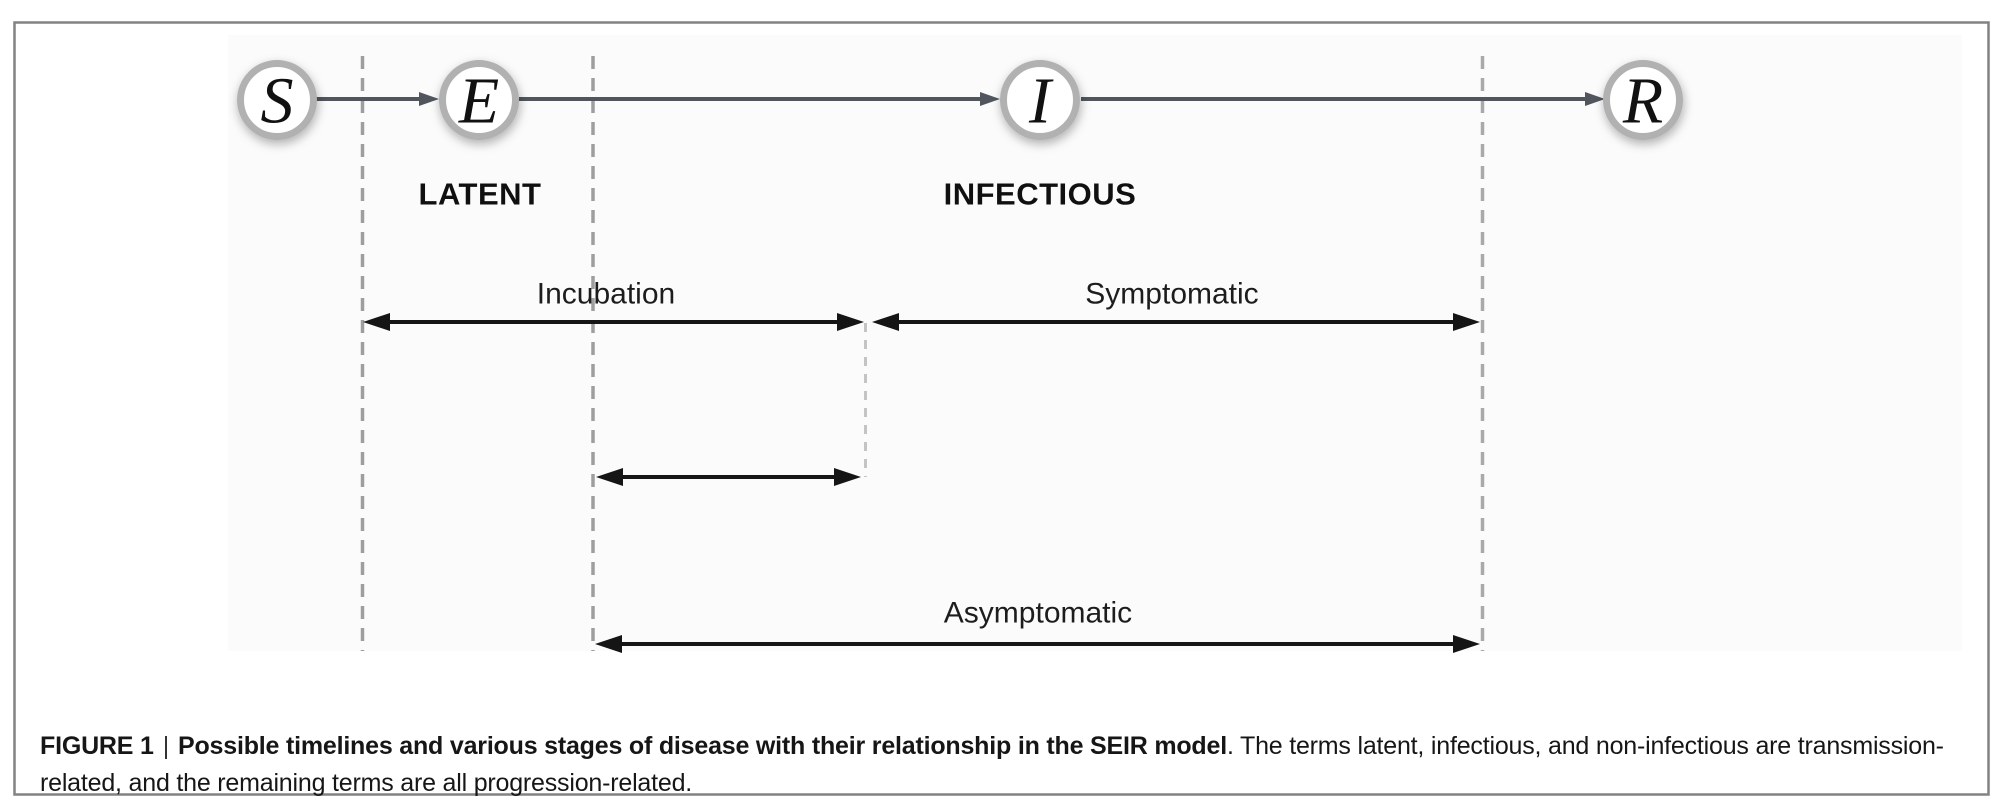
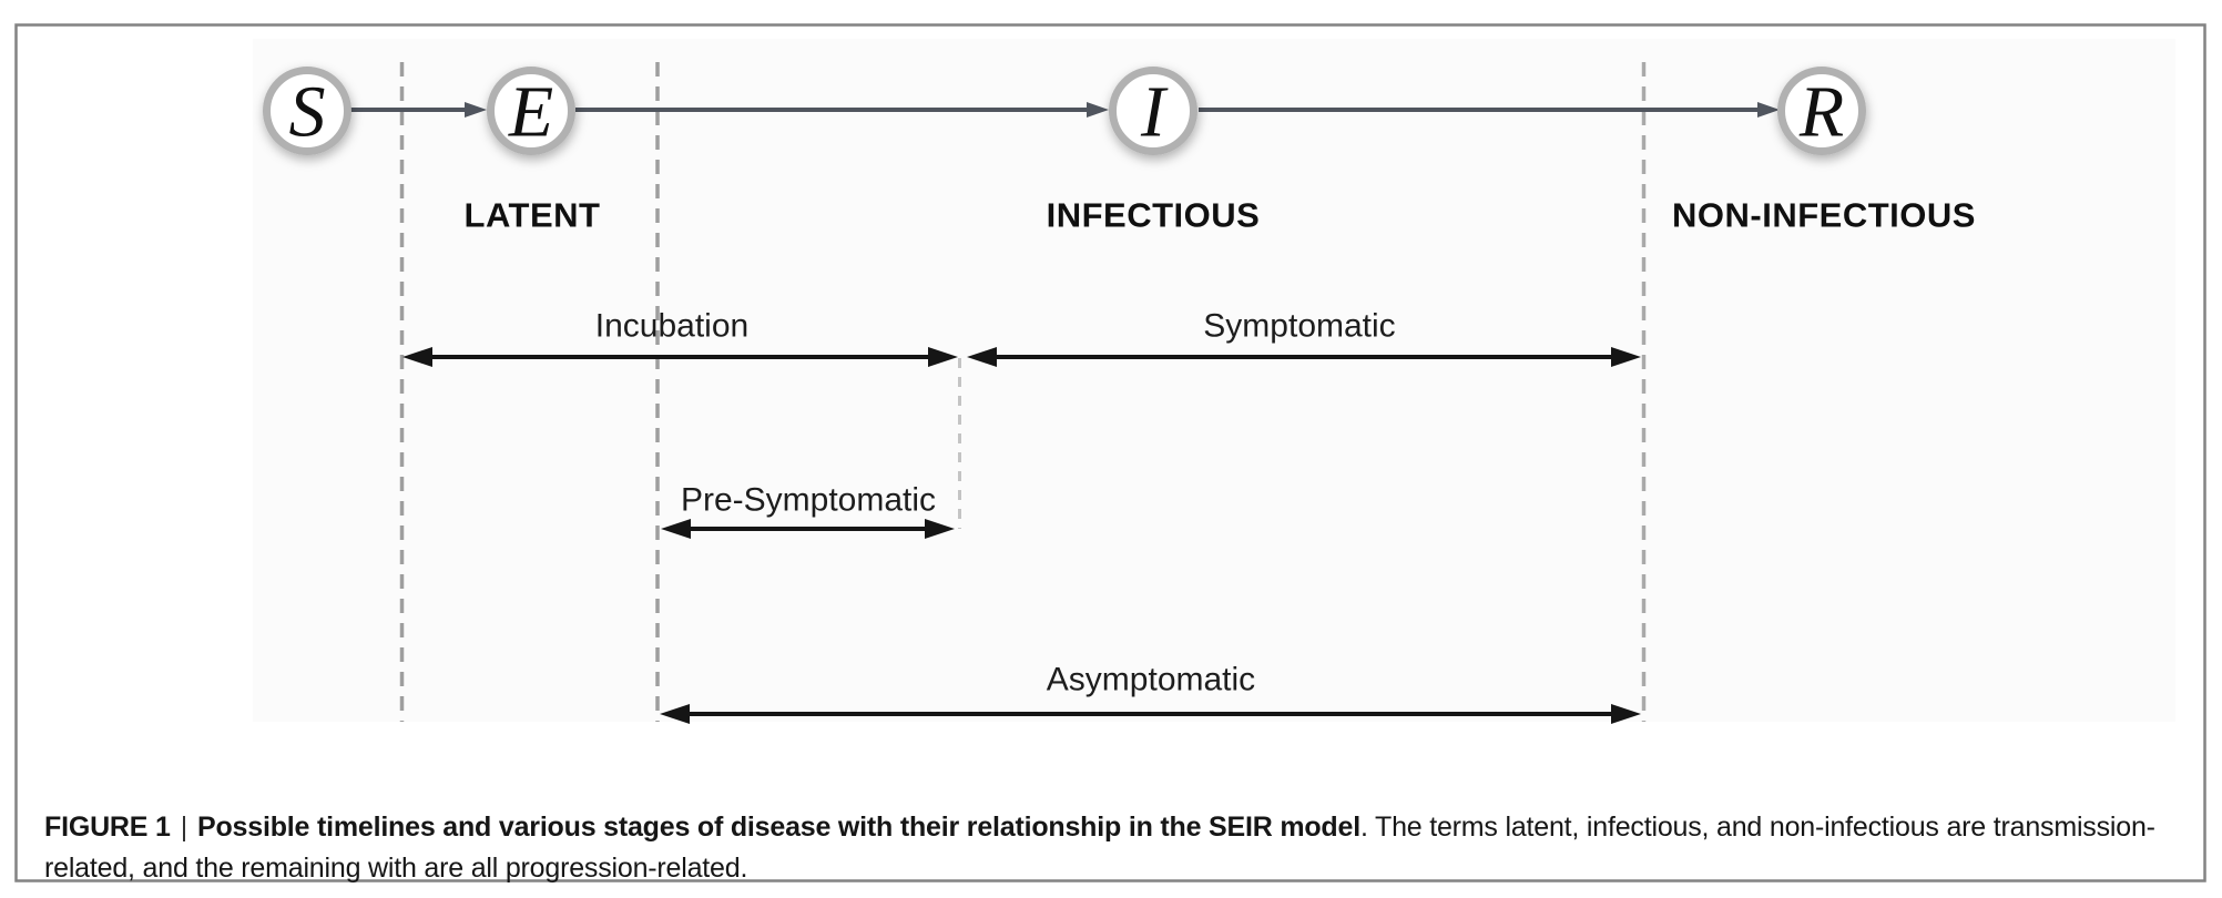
  S
  E
  I
  R
  LATENT
  INFECTIOUS
+ NON-INFECTIOUS
  Incubation
  Symptomatic
+ Pre-Symptomatic
  Asymptomatic
- FIGURE 1 | Possible timelines and various stages of disease with their relationship in the SEIR model. The terms latent, infectious, and non-infectious are transmission-related, and the remaining terms are all progression-related.
+ FIGURE 1 | Possible timelines and various stages of disease with their relationship in the SEIR model. The terms latent, infectious, and non-infectious are transmission-related, and the remaining with are all progression-related.
